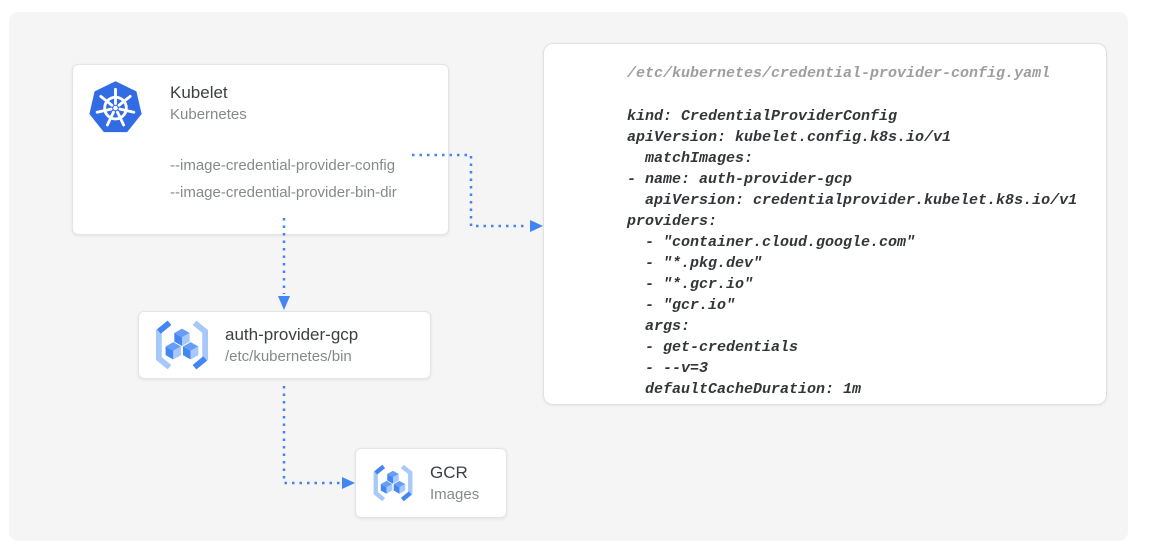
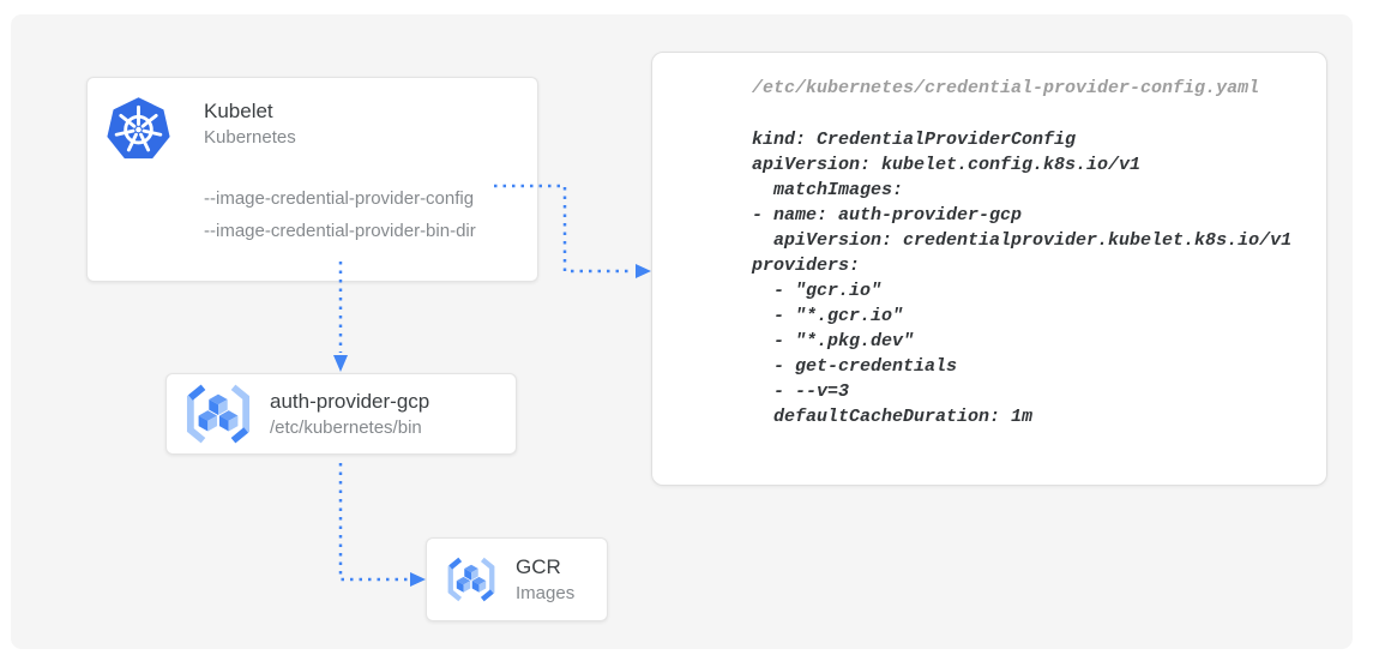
  Kubelet
  Kubernetes
  --image-credential-provider-config
  --image-credential-provider-bin-dir
  auth-provider-gcp
  /etc/kubernetes/bin
  GCR
  Images
  /etc/kubernetes/credential-provider-config.yaml
  kind: CredentialProviderConfig
  apiVersion: kubelet.config.k8s.io/v1
  matchImages:
  - name: auth-provider-gcp
  apiVersion: credentialprovider.kubelet.k8s.io/v1
  providers:
- - "container.cloud.google.com"
- - "*.pkg.dev"
+ - "gcr.io"
  - "*.gcr.io"
- - "gcr.io"
+ - "*.pkg.dev"
- args:
  - get-credentials
  - --v=3
  defaultCacheDuration: 1m
